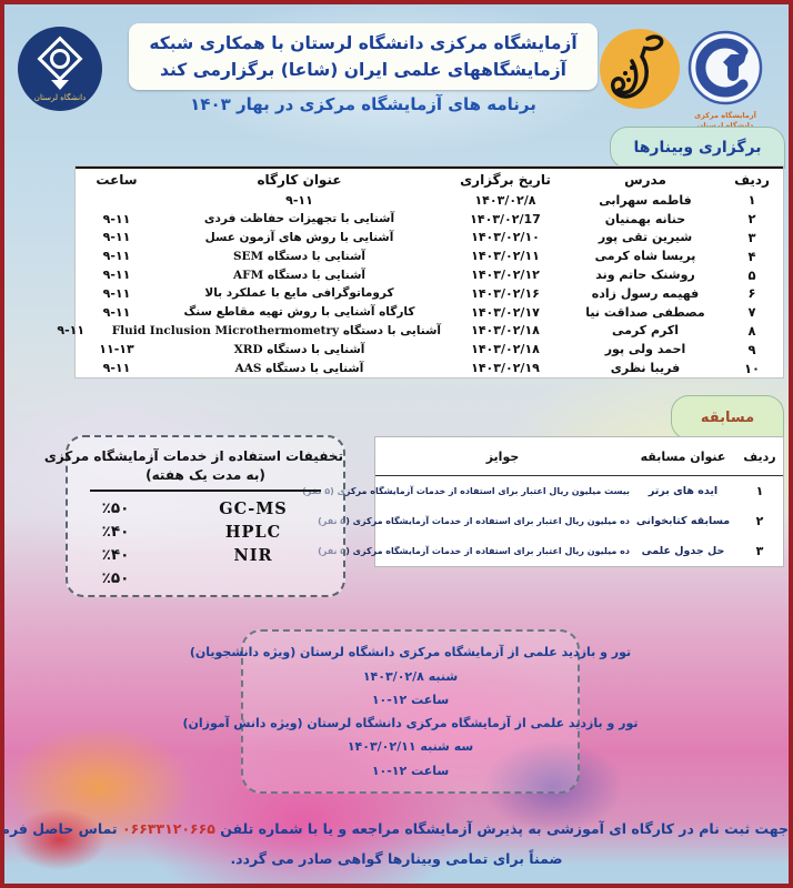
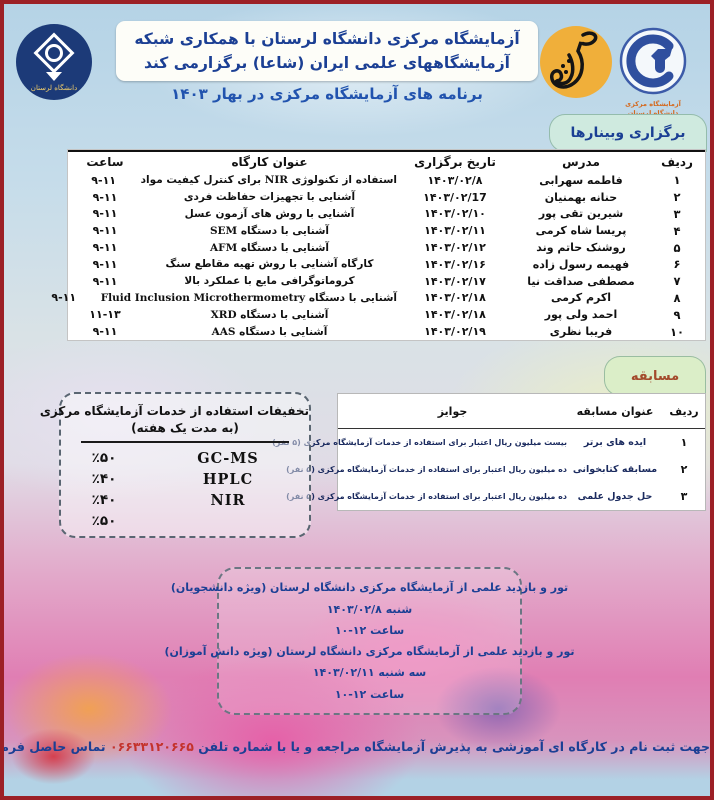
  آزمایشگاه مرکزی
  دانشگاه لرستان
  آزمایشگاه مرکزی دانشگاه لرستان با همکاری شبکه
  آزمایشگاههای علمی ایران (شاعا) برگزارمی کند
  برنامه های آزمایشگاه مرکزی در بهار ۱۴۰۳
  دانشگاه لرستان
  برگزاری وبینارها
  ردیف
  مدرس
  تاریخ برگزاری
  عنوان کارگاه
  ساعت
  ۱
  فاطمه سهرابی
  ۱۴۰۳/۰۲/۸
+ استفاده از تکنولوژی NIR برای کنترل کیفیت مواد
  ۹-۱۱
  ۲
  حنانه بهمنیان
  ۱۴۰۳/۰۲/17
  آشنایی با تجهیزات حفاظت فردی
  ۹-۱۱
  ۳
  شیرین تقی پور
  ۱۴۰۳/۰۲/۱۰
  آشنایی با روش های آزمون عسل
  ۹-۱۱
  ۴
  پریسا شاه کرمی
  ۱۴۰۳/۰۲/۱۱
  آشنایی با دستگاه SEM
  ۹-۱۱
  ۵
  روشنک حاتم وند
  ۱۴۰۳/۰۲/۱۲
  آشنایی با دستگاه AFM
  ۹-۱۱
  ۶
  فهیمه رسول زاده
  ۱۴۰۳/۰۲/۱۶
- کروماتوگرافی مایع با عملکرد بالا
+ کارگاه آشنایی با روش تهیه مقاطع سنگ
  ۹-۱۱
  ۷
  مصطفی صداقت نیا
  ۱۴۰۳/۰۲/۱۷
- کارگاه آشنایی با روش تهیه مقاطع سنگ
+ کروماتوگرافی مایع با عملکرد بالا
  ۹-۱۱
  ۸
  اکرم کرمی
  ۱۴۰۳/۰۲/۱۸
  آشنایی با دستگاه Fluid Inclusion Microthermometry
  ۹-۱۱
  ۹
  احمد ولی پور
  ۱۴۰۳/۰۲/۱۸
  آشنایی با دستگاه XRD
  ۱۱-۱۳
  ۱۰
  فریبا نظری
  ۱۴۰۳/۰۲/۱۹
  آشنایی با دستگاه AAS
  ۹-۱۱
  مسابقه
  ردیف
  عنوان مسابقه
  جوایز
  ۱
  ایده های برتر
  بیست میلیون ریال اعتبار برای استفاده از خدمات آزمایشگاه مرکزی (۵
  ۲
  مسابقه کتابخوانی
  ده میلیون ریال اعتبار برای استفاده از خدمات آزمایشگاه مرکزی (۵ نفر)
  ۳
  حل جدول علمی
  ده میلیون ریال اعتبار برای استفاده از خدمات آزمایشگاه مرکزی (۵ نفر)
  تخفیفات استفاده از خدمات آزمایشگاه مرکزی
  (به مدت یک هفته)
  ٪۵۰
  GC-MS
  ٪۴۰
  HPLC
  ٪۴۰
  NIR
  ٪۵۰
  تور و بازدید علمی از آزمایشگاه مرکزی دانشگاه لرستان (ویژه دانشجویان)
  شنبه ۱۴۰۳/۰۲/۸
  ساعت ۱۰-۱۲
  تور و بازدید علمی از آزمایشگاه مرکزی دانشگاه لرستان (ویژه دانش آموزان)
  سه شنبه ۱۴۰۳/۰۲/۱۱
  ساعت ۱۰-۱۲
  جهت ثبت نام در کارگاه ای آموزشی به پذیرش آزمایشگاه مراجعه و یا با شماره تلفن ۰۶۶۳۳۱۲۰۶۶۵ تماس حاصل فرم
- ضمناً برای تمامی وبینارها گواهی صادر می گردد.
